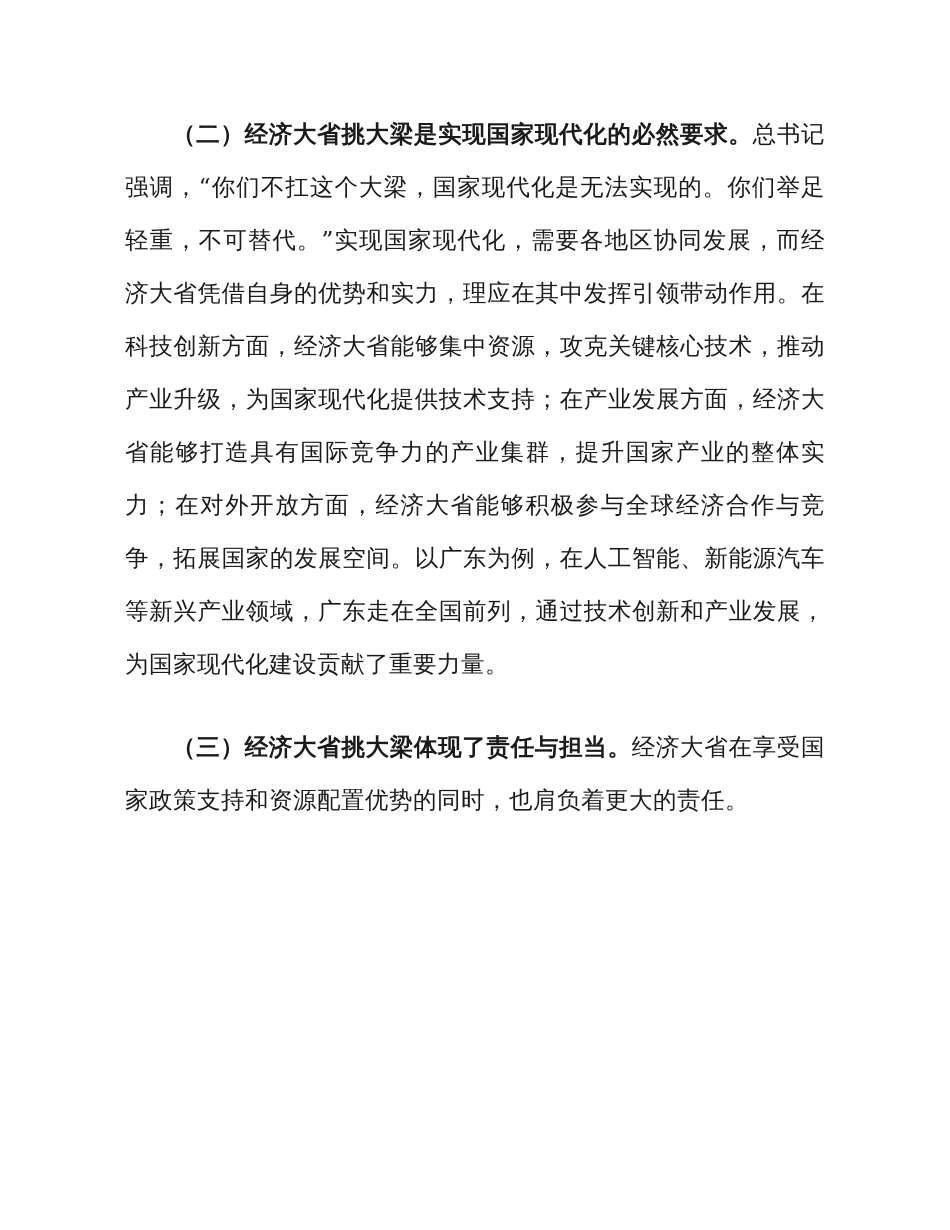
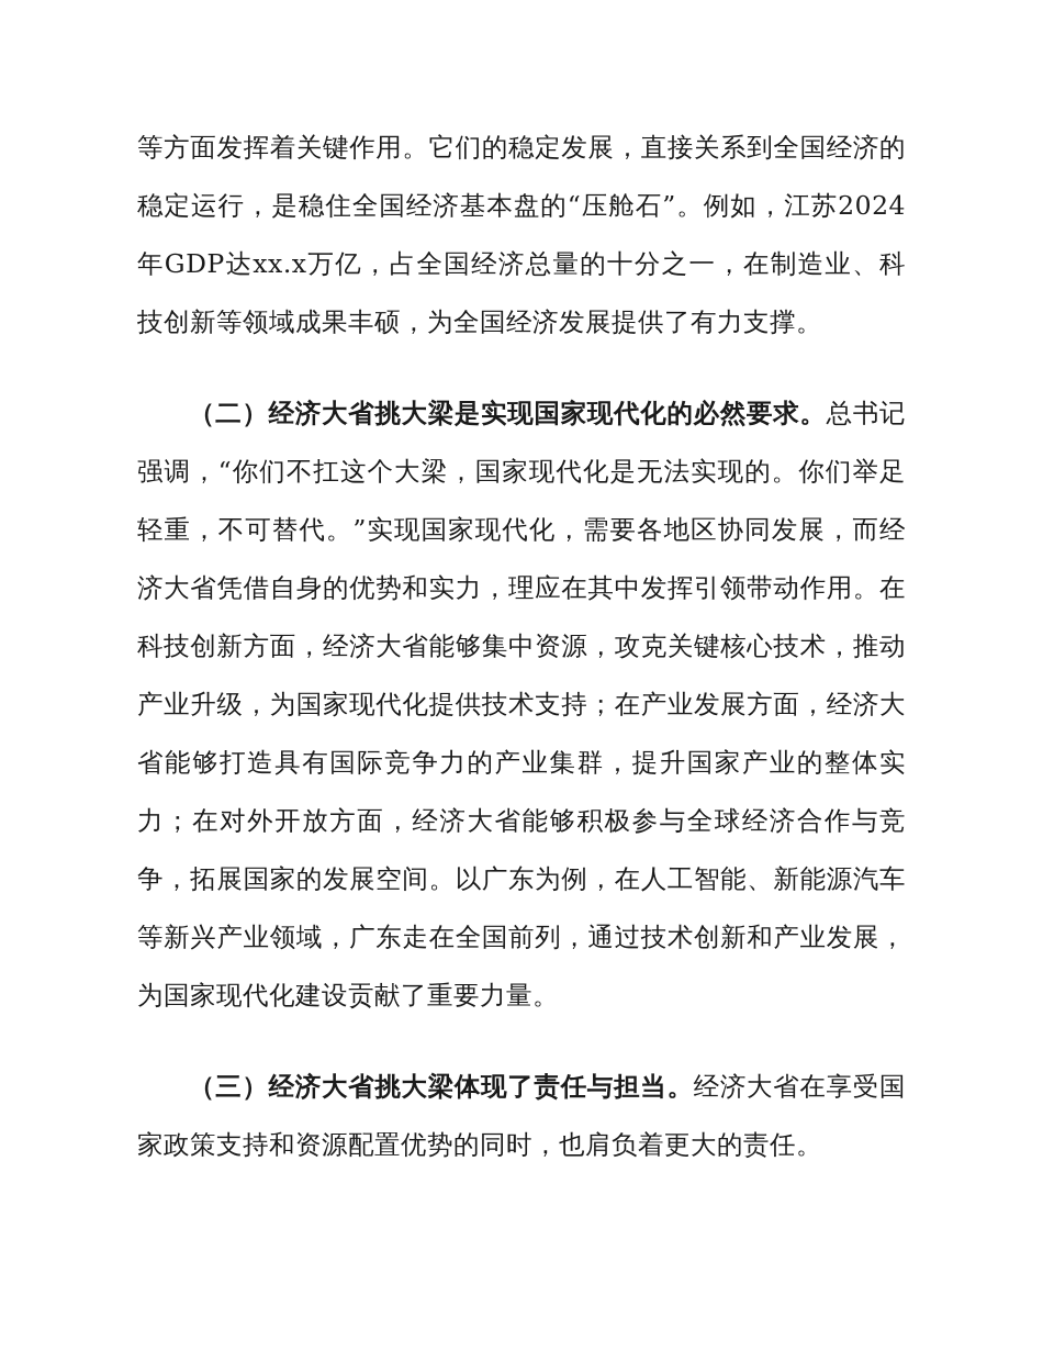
+ 等方面发挥着关键作用。它们的稳定发展，直接关系到全国经济的稳定运行，是稳住全国经济基本盘的“压舱石”。例如，江苏2024年GDP达xx.x万亿，占全国经济总量的十分之一，在制造业、科技创新等领域成果丰硕，为全国经济发展提供了有力支撑。
  （二）经济大省挑大梁是实现国家现代化的必然要求。总书记强调，“你们不扛这个大梁，国家现代化是无法实现的。你们举足轻重，不可替代。”实现国家现代化，需要各地区协同发展，而经济大省凭借自身的优势和实力，理应在其中发挥引领带动作用。在科技创新方面，经济大省能够集中资源，攻克关键核心技术，推动产业升级，为国家现代化提供技术支持；在产业发展方面，经济大省能够打造具有国际竞争力的产业集群，提升国家产业的整体实力；在对外开放方面，经济大省能够积极参与全球经济合作与竞争，拓展国家的发展空间。以广东为例，在人工智能、新能源汽车等新兴产业领域，广东走在全国前列，通过技术创新和产业发展，为国家现代化建设贡献了重要力量。
  （三）经济大省挑大梁体现了责任与担当。经济大省在享受国家政策支持和资源配置优势的同时，也肩负着更大的责任。
